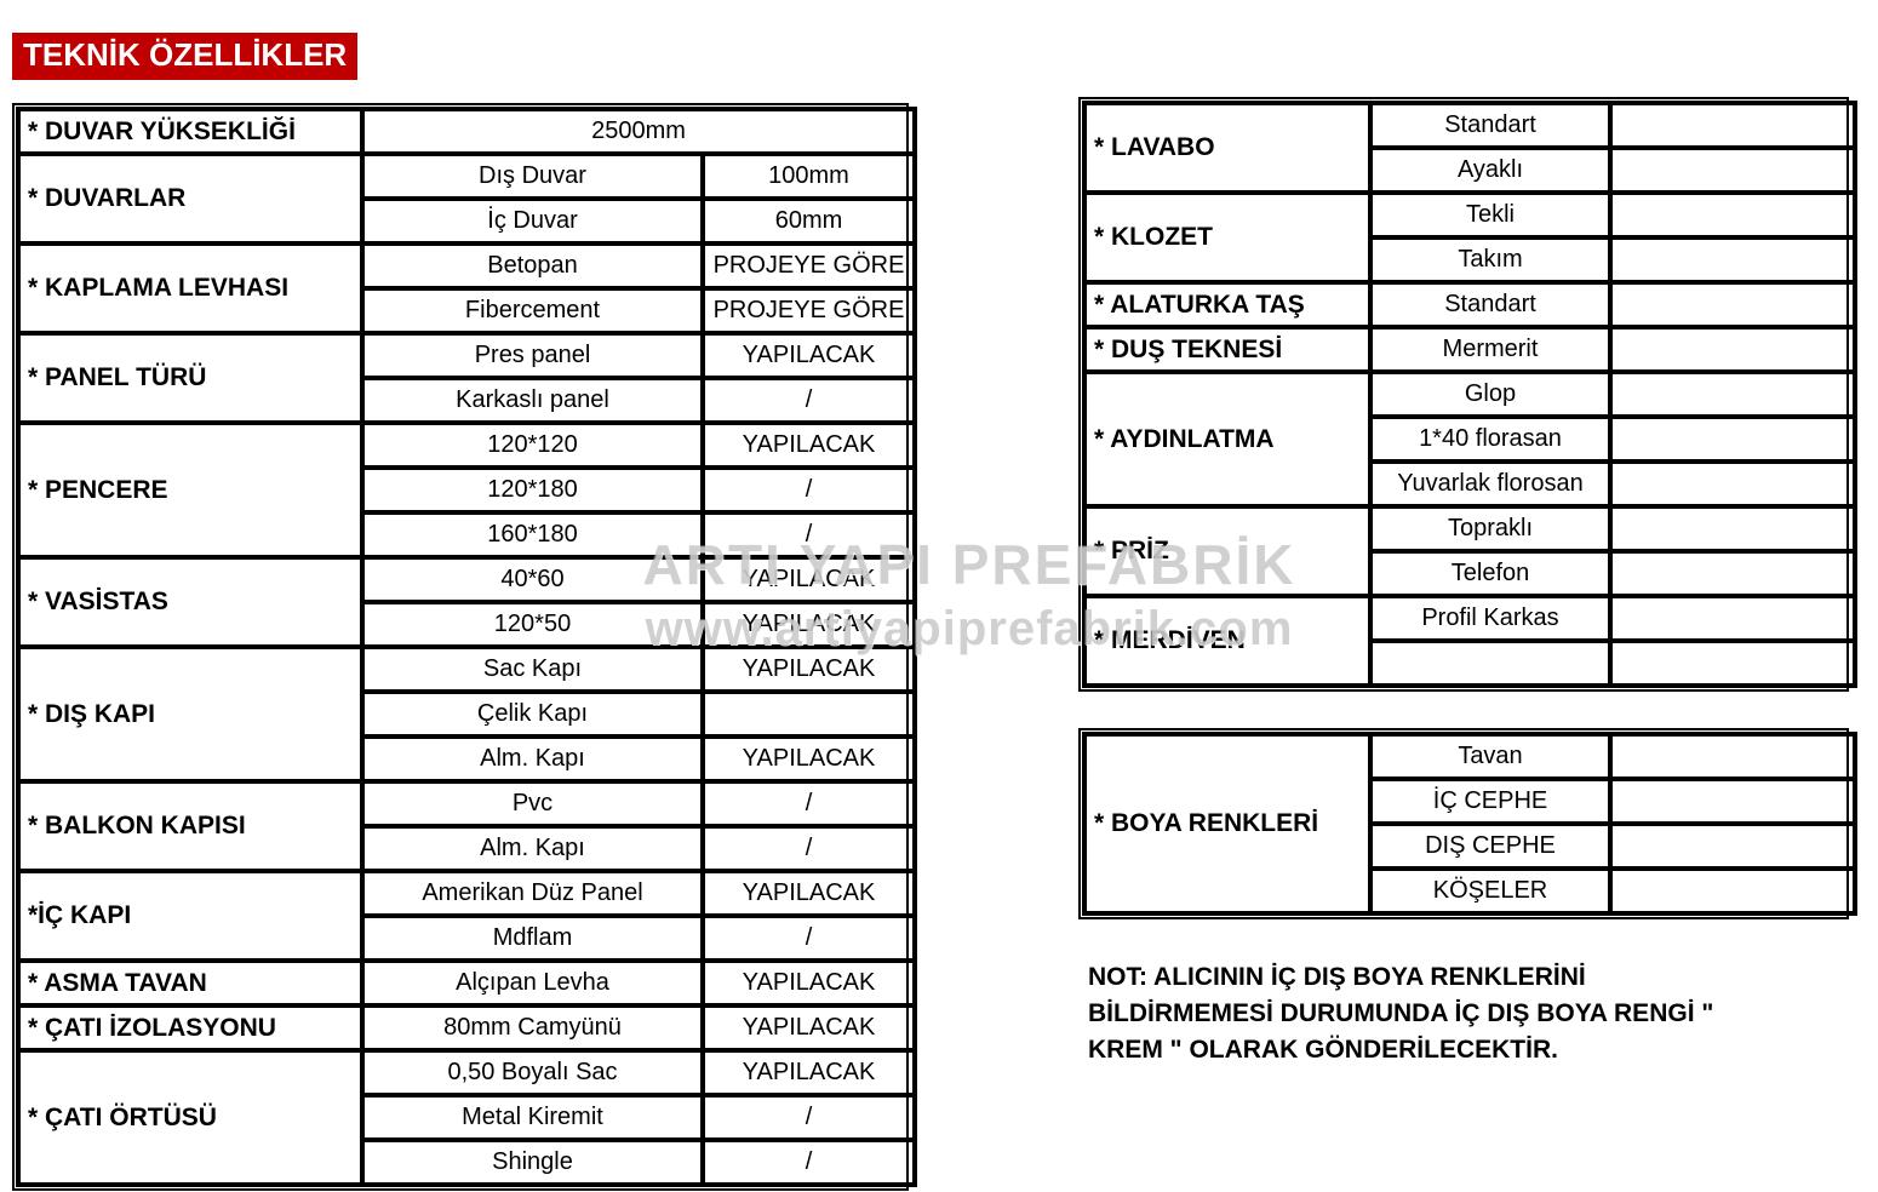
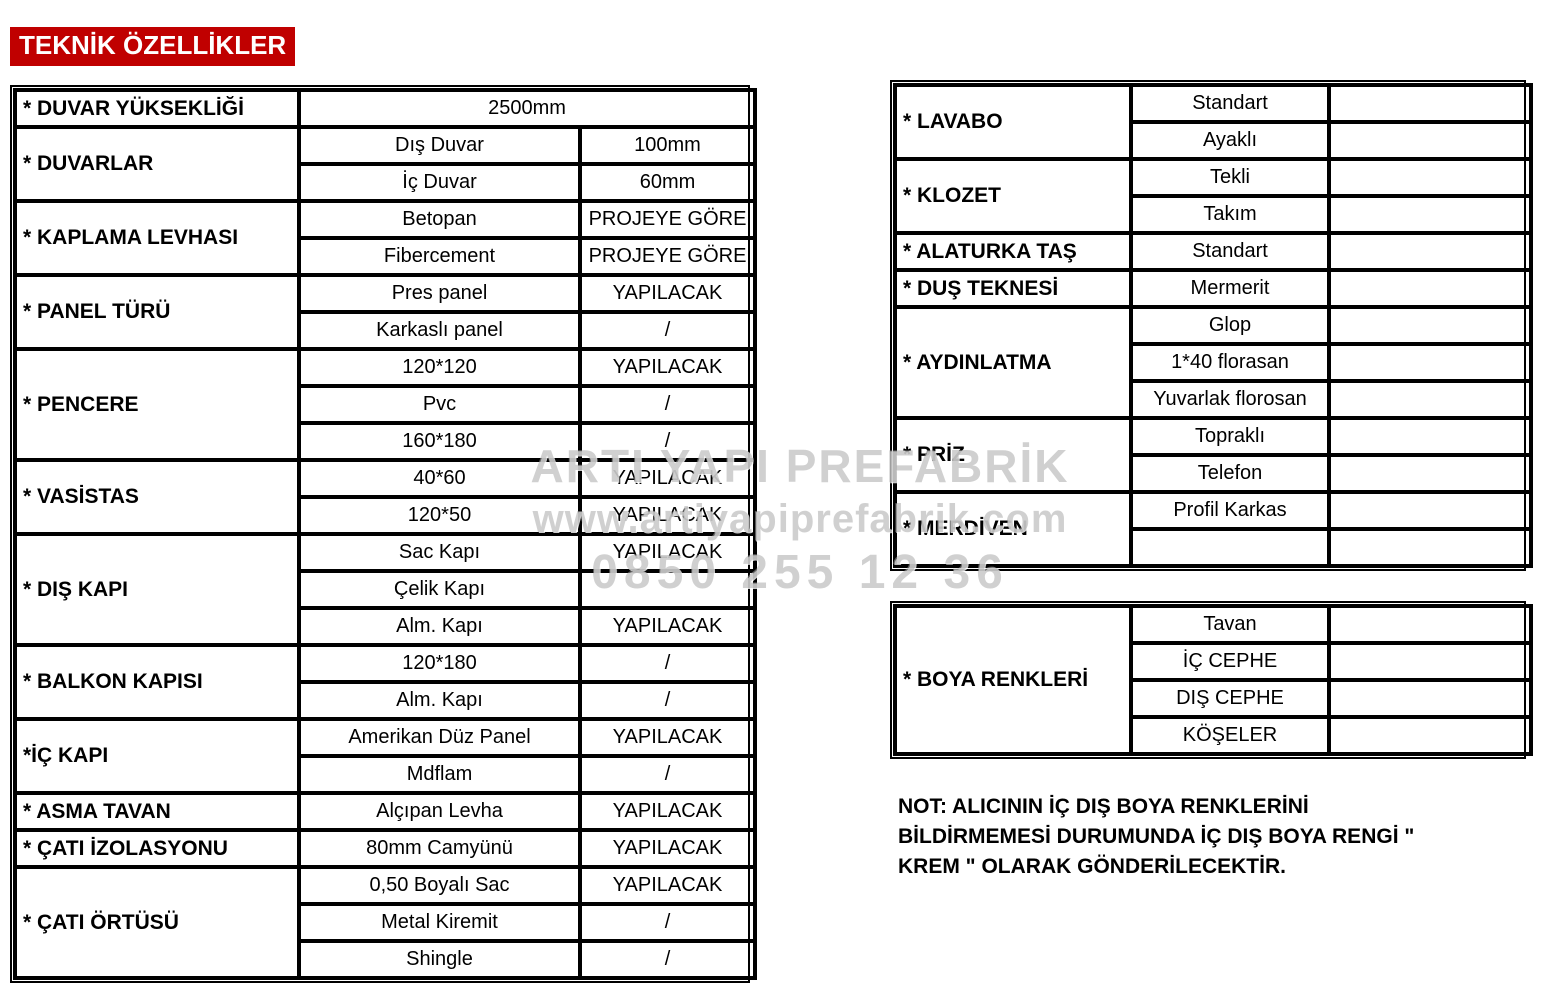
  TEKNİK ÖZELLİKLER
  * DUVAR YÜKSEKLİĞİ	2500mm
  * DUVARLAR	Dış Duvar	100mm
  İç Duvar	60mm
  * KAPLAMA LEVHASI	Betopan	PROJEYE GÖRE
  Fibercement	PROJEYE GÖRE
  * PANEL TÜRÜ	Pres panel	YAPILACAK
  Karkaslı panel	/
  * PENCERE	120*120	YAPILACAK
- 120*180	/
+ Pvc	/
  160*180	/
  * VASİSTAS	40*60	YAPILACAK
  120*50	YAPILACAK
  * DIŞ KAPI	Sac Kapı	YAPILACAK
  Çelik Kapı
  Alm. Kapı	YAPILACAK
- * BALKON KAPISI	Pvc	/
+ * BALKON KAPISI	120*180	/
  Alm. Kapı	/
  *İÇ KAPI	Amerikan Düz Panel	YAPILACAK
  Mdflam	/
  * ASMA TAVAN	Alçıpan Levha	YAPILACAK
  * ÇATI İZOLASYONU	80mm Camyünü	YAPILACAK
  * ÇATI ÖRTÜSÜ	0,50 Boyalı Sac	YAPILACAK
  Metal Kiremit	/
  Shingle	/
  * LAVABO	Standart
  Ayaklı
  * KLOZET	Tekli
  Takım
  * ALATURKA TAŞ	Standart
  * DUŞ TEKNESİ	Mermerit
  * AYDINLATMA	Glop
  1*40 florasan
  Yuvarlak florosan
  * PRİZ	Topraklı
  Telefon
  * MERDİVEN	Profil Karkas
  * BOYA RENKLERİ	Tavan
  İÇ CEPHE
  DIŞ CEPHE
  KÖŞELER
  NOT: ALICININ İÇ DIŞ BOYA RENKLERİNİ BİLDİRMEMESİ DURUMUNDA İÇ DIŞ BOYA RENGİ " KREM " OLARAK GÖNDERİLECEKTİR.
  ARTI YAPI PREFABRİK
  www.artiyapiprefabrik.com
+ 0850 255 12 36
